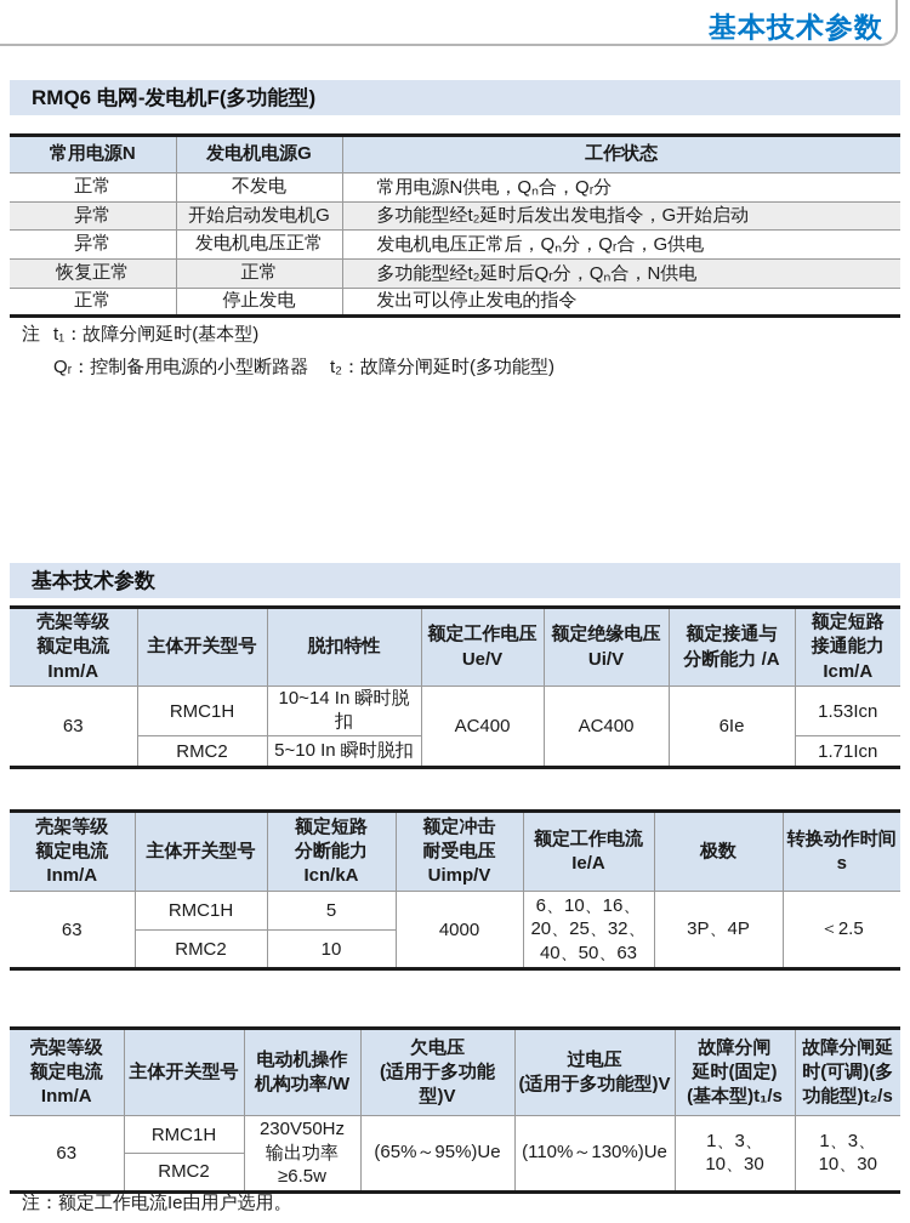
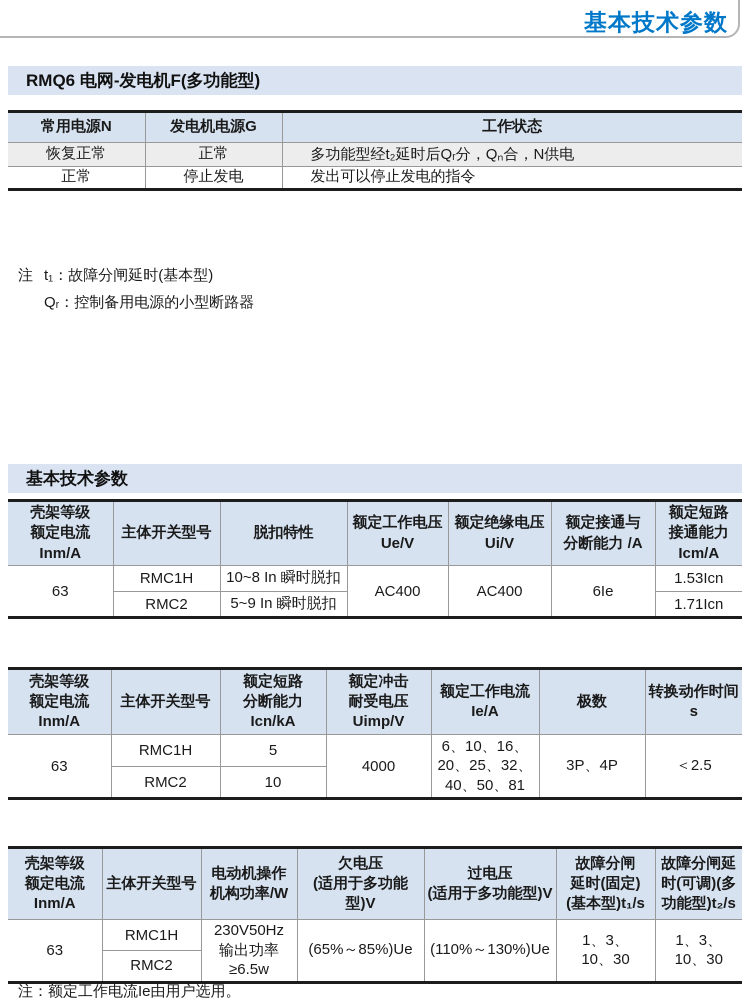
  基本技术参数
  RMQ6 电网-发电机F(多功能型)
  常用电源N	发电机电源G	工作状态
- 正常	不发电	常用电源N供电，Qₙ合，Qᵣ分
- 异常	开始启动发电机G	多功能型经t₂延时后发出发电指令，G开始启动
- 异常	发电机电压正常	发电机电压正常后，Qₙ分，Qᵣ合，G供电
  恢复正常	正常	多功能型经t₂延时后Qᵣ分，Qₙ合，N供电
  正常	停止发电	发出可以停止发电的指令
  注
  t₁：故障分闸延时(基本型)
  Qᵣ：控制备用电源的小型断路器
- t₂：故障分闸延时(多功能型)
  基本技术参数
  壳架等级 额定电流 Inm/A	主体开关型号	脱扣特性	额定工作电压 Ue/V	额定绝缘电压 Ui/V	额定接通与 分断能力 /A	额定短路 接通能力 Icm/A
- 63	RMC1H	10~14 In 瞬时脱扣	AC400	AC400	6Ie	1.53Icn
+ 63	RMC1H	10~8 In 瞬时脱扣	AC400	AC400	6Ie	1.53Icn
- RMC2	5~10 In 瞬时脱扣	1.71Icn
+ RMC2	5~9 In 瞬时脱扣	1.71Icn
  壳架等级 额定电流 Inm/A	主体开关型号	额定短路 分断能力 Icn/kA	额定冲击 耐受电压 Uimp/V	额定工作电流 Ie/A	极数	转换动作时间 s
- 63	RMC1H	5	4000	6、10、16、 20、25、32、 40、50、63	3P、4P	＜2.5
+ 63	RMC1H	5	4000	6、10、16、 20、25、32、 40、50、81	3P、4P	＜2.5
  RMC2	10
  壳架等级 额定电流 Inm/A	主体开关型号	电动机操作 机构功率/W	欠电压 (适用于多功能型)V	过电压 (适用于多功能型)V	故障分闸 延时(固定) (基本型)t₁/s	故障分闸延 时(可调)(多 功能型)t₂/s
- 63	RMC1H	230V50Hz 输出功率 ≥6.5w	(65%～95%)Ue	(110%～130%)Ue	1、3、 10、30	1、3、 10、30
+ 63	RMC1H	230V50Hz 输出功率 ≥6.5w	(65%～85%)Ue	(110%～130%)Ue	1、3、 10、30	1、3、 10、30
  RMC2
  注：额定工作电流Ie由用户选用。
